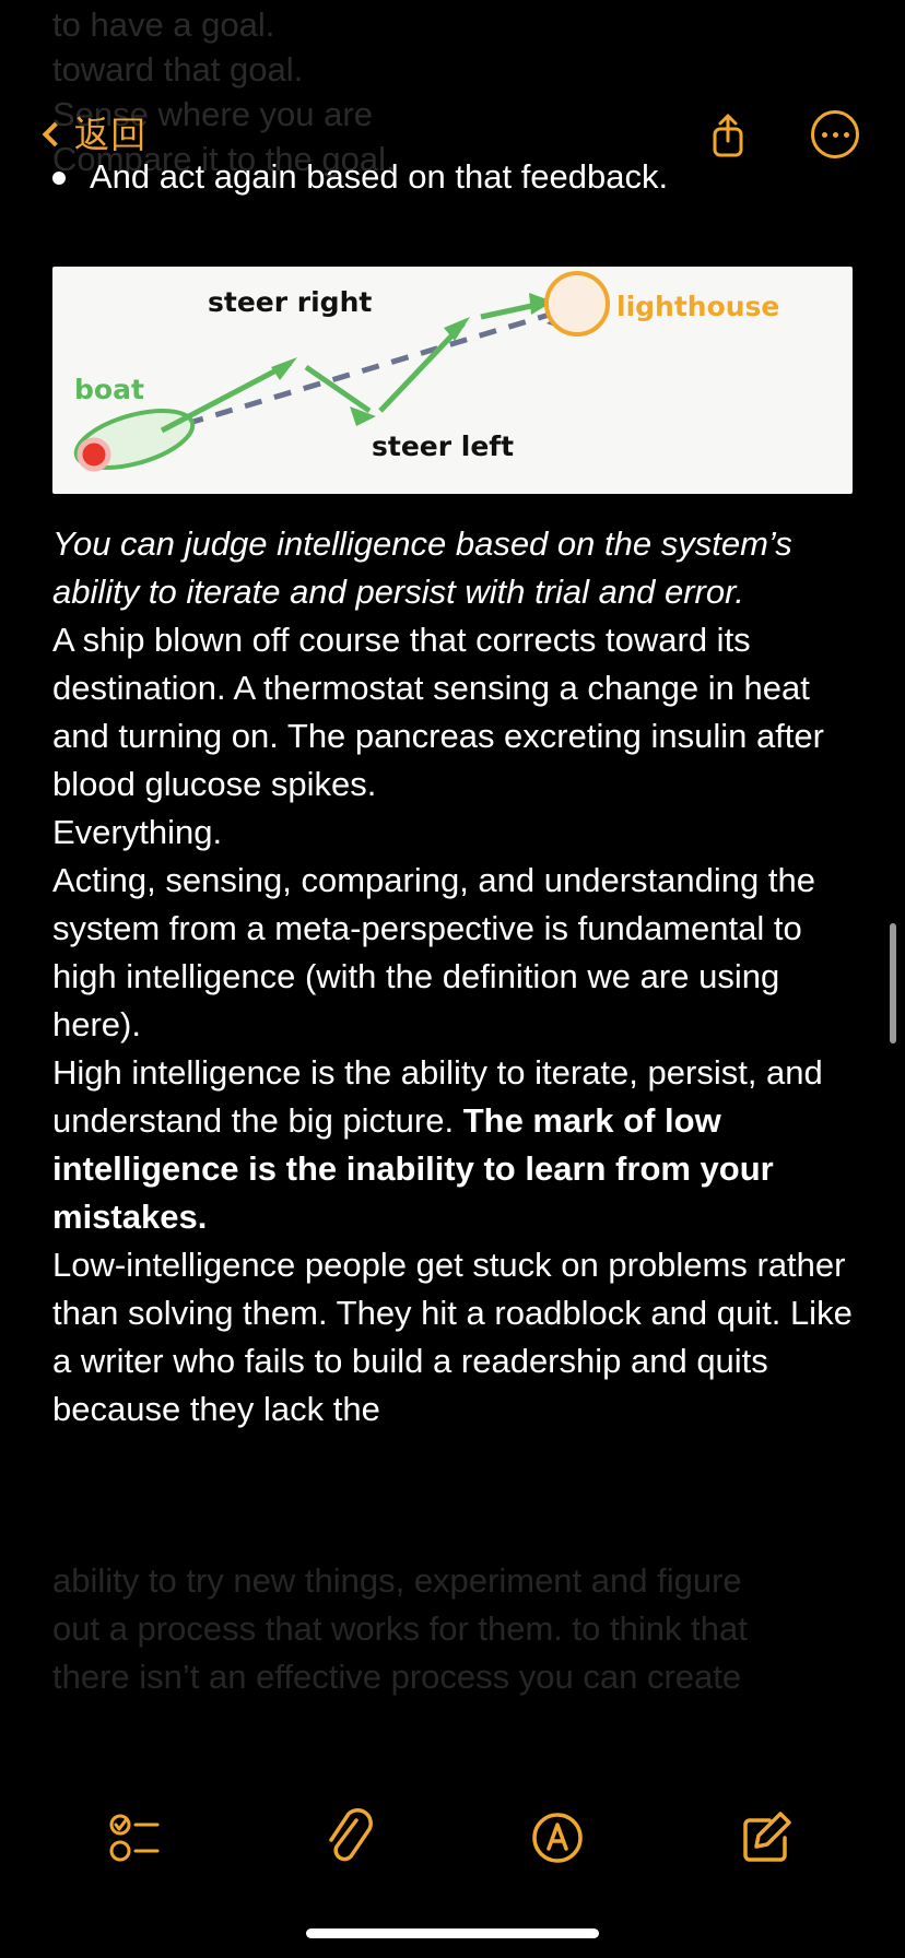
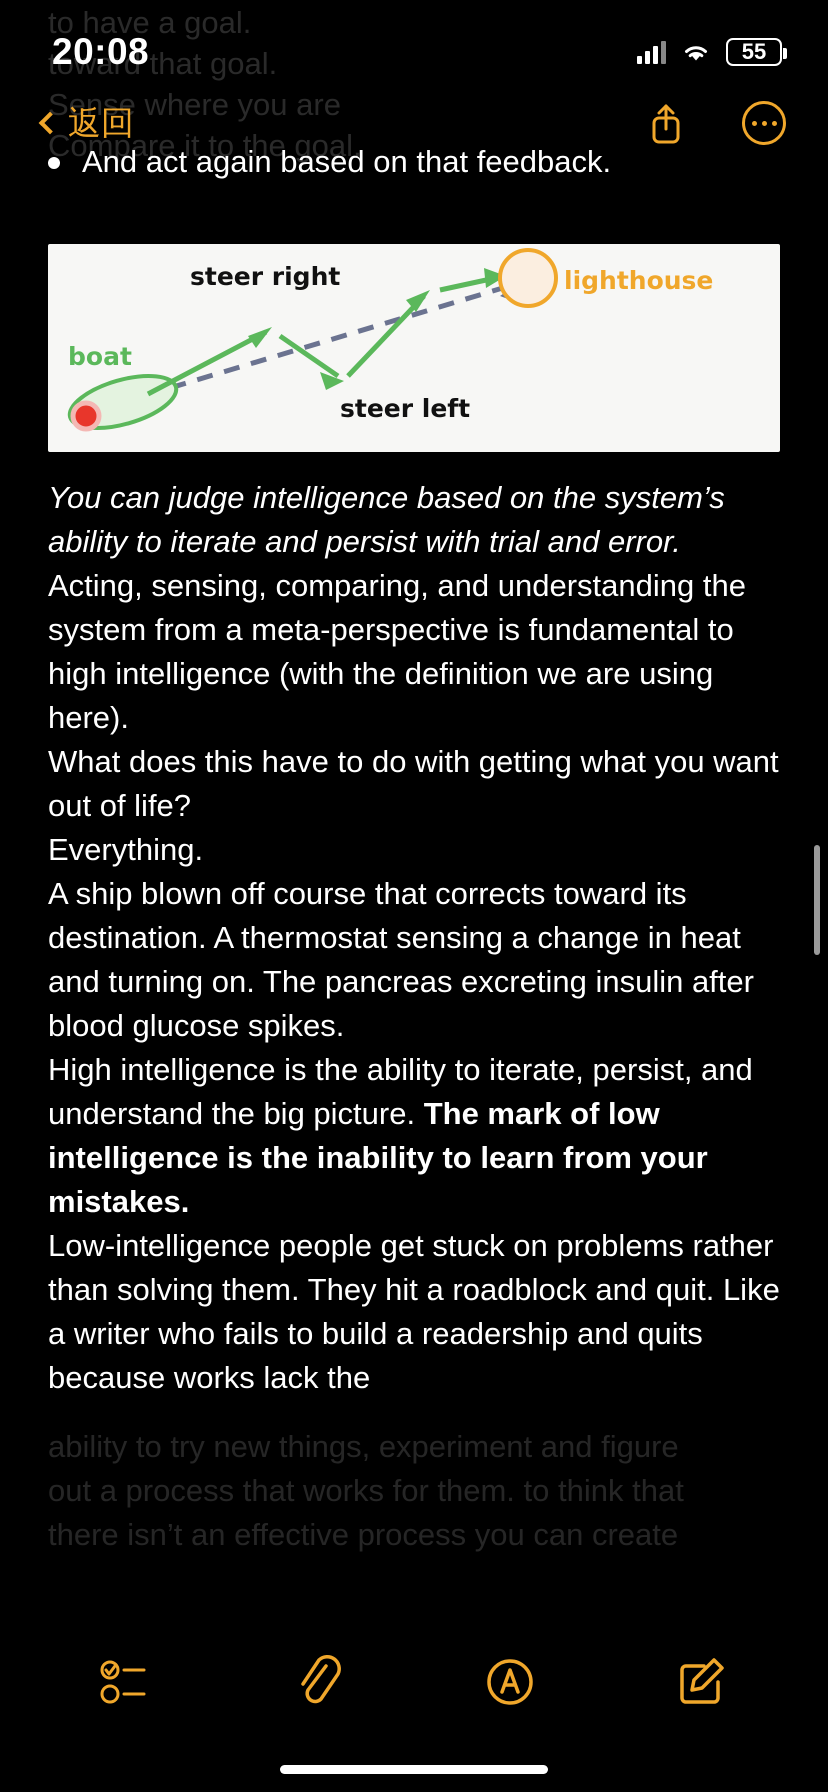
  to have a goal.
  toward that goal.
  Sense where you are
  Compare it to the goal.
+ 20:08
+ 55
  返回
  And act again based on that feedback.
  steer right
  steer left
  boat
  lighthouse
  You can judge intelligence based on the system’s ability to iterate and persist with trial and error.
- A ship blown off course that corrects toward its destination. A thermostat sensing a change in heat and turning on. The pancreas excreting insulin after blood glucose spikes.
+ Acting, sensing, comparing, and understanding the system from a meta-perspective is fundamental to high intelligence (with the definition we are using here).
+ What does this have to do with getting what you want out of life?
  Everything.
- Acting, sensing, comparing, and understanding the system from a meta-perspective is fundamental to high intelligence (with the definition we are using here).
+ A ship blown off course that corrects toward its destination. A thermostat sensing a change in heat and turning on. The pancreas excreting insulin after blood glucose spikes.
  High intelligence is the ability to iterate, persist, and understand the big picture. The mark of low intelligence is the inability to learn from your mistakes.
- Low-intelligence people get stuck on problems rather than solving them. They hit a roadblock and quit. Like a writer who fails to build a readership and quits because they lack the
+ Low-intelligence people get stuck on problems rather than solving them. They hit a roadblock and quit. Like a writer who fails to build a readership and quits because works lack the
  ability to try new things, experiment and figure
  out a process that works for them. to think that
  there isn’t an effective process you can create
